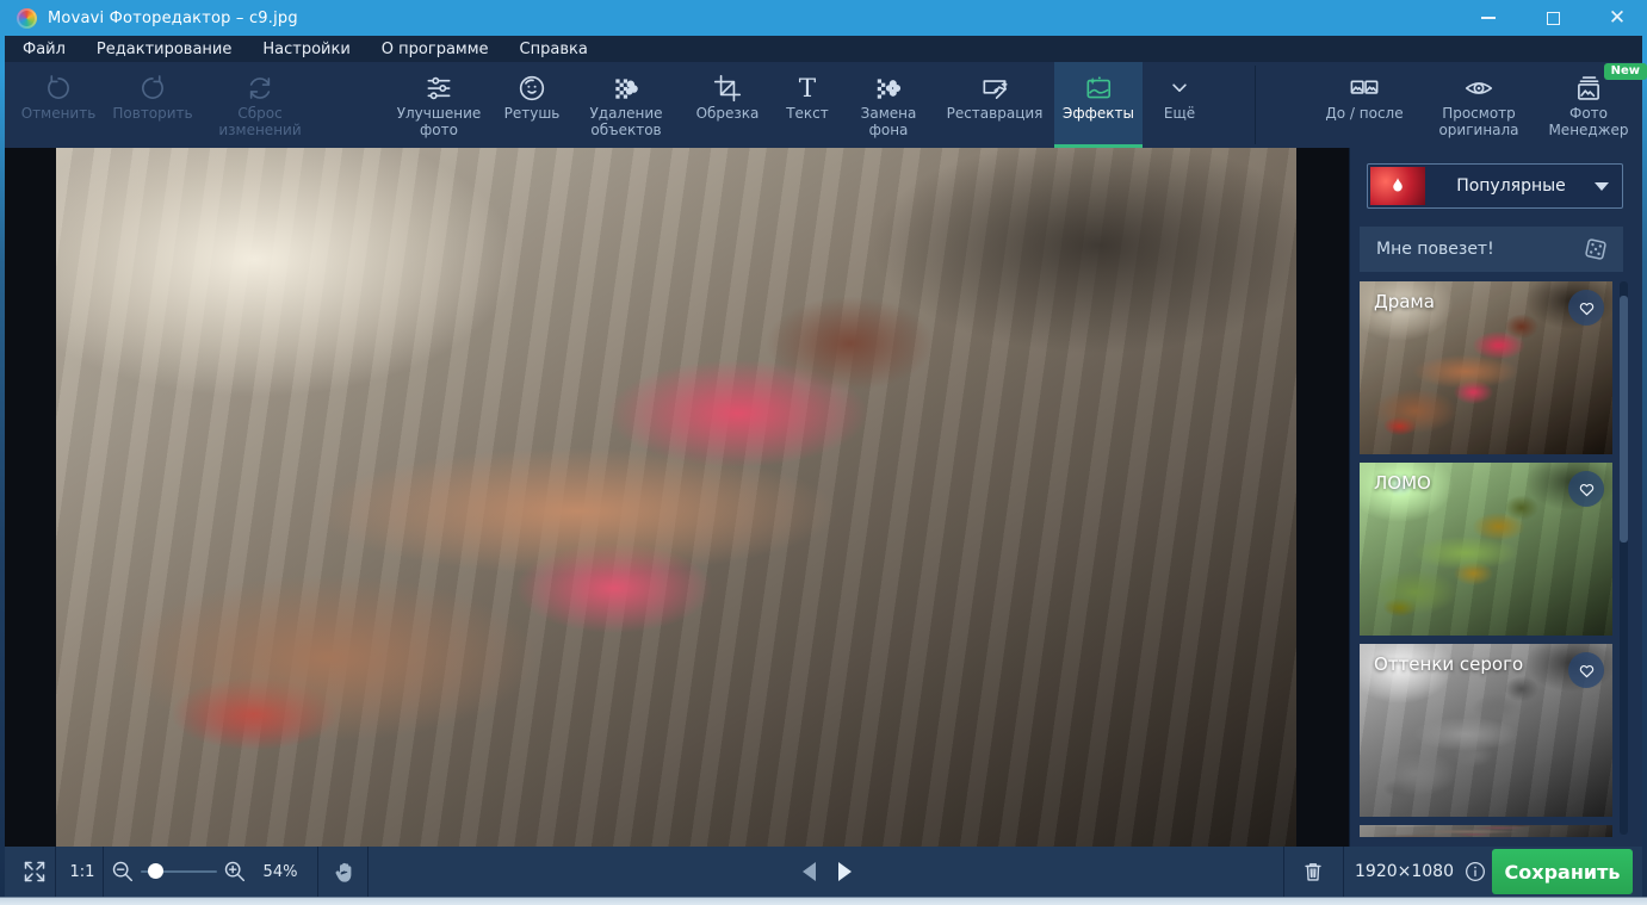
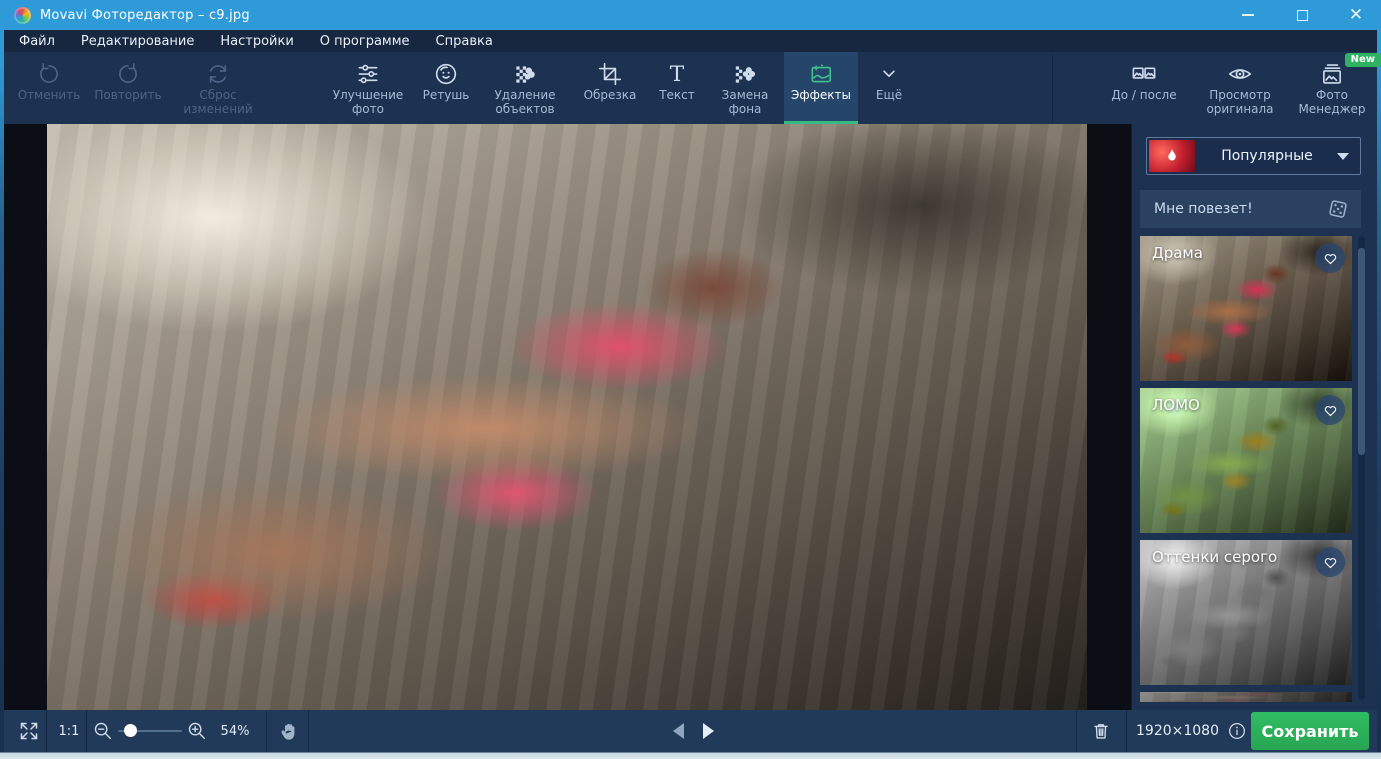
  Movavi Фоторедактор – c9.jpg
  ✕
  Файл
  Редактирование
  Настройки
  О программе
  Справка
  Отменить
  Повторить
  Сброс изменений
  Улучшение фото
  Ретушь
  Удаление объектов
  Обрезка
  T
  Текст
  Замена фона
- Реставрация
  Эффекты
  Ещё
  До / после
  Просмотр оригинала
  New
  Фото Менеджер
  Популярные
  Мне повезет!
  Драма
  ЛОМО
  Оттенки серого
  1:1
  54%
  1920×1080
  Сохранить
